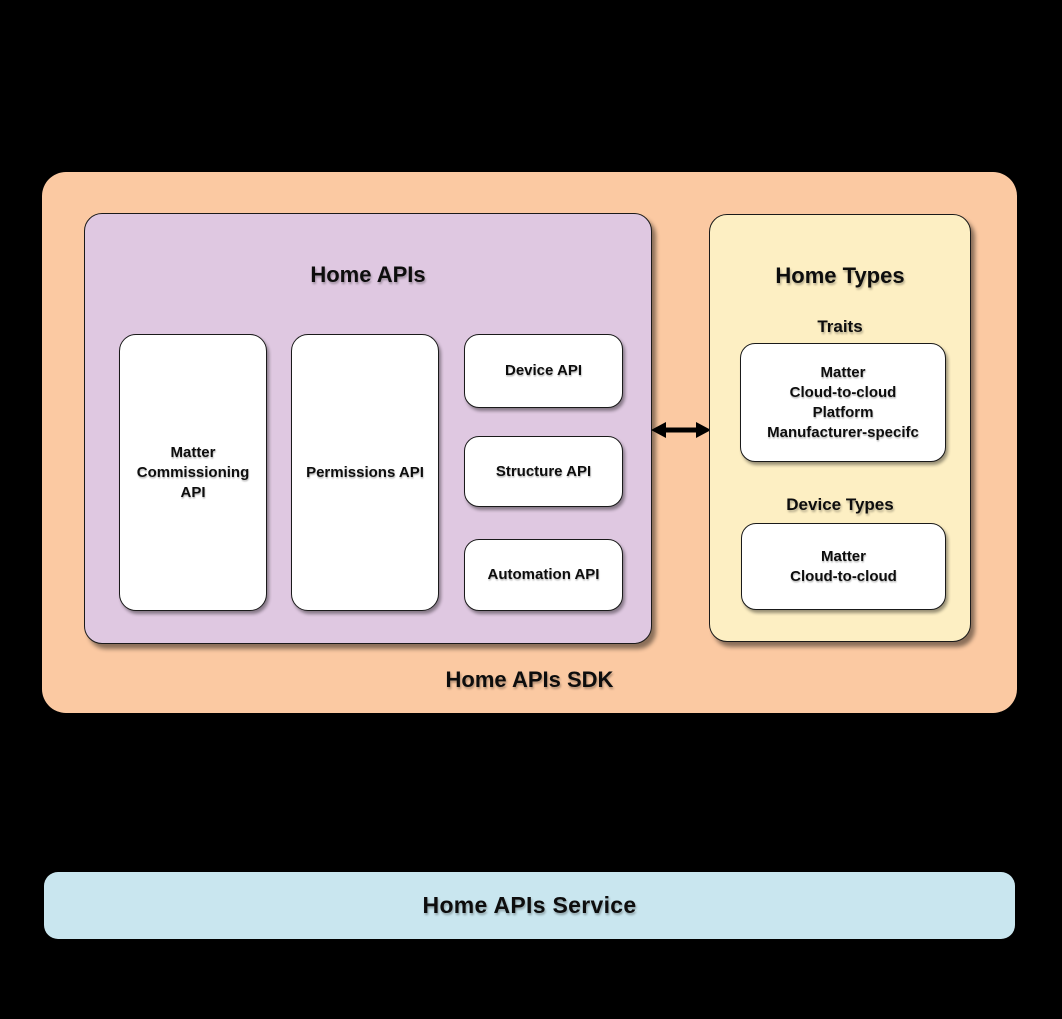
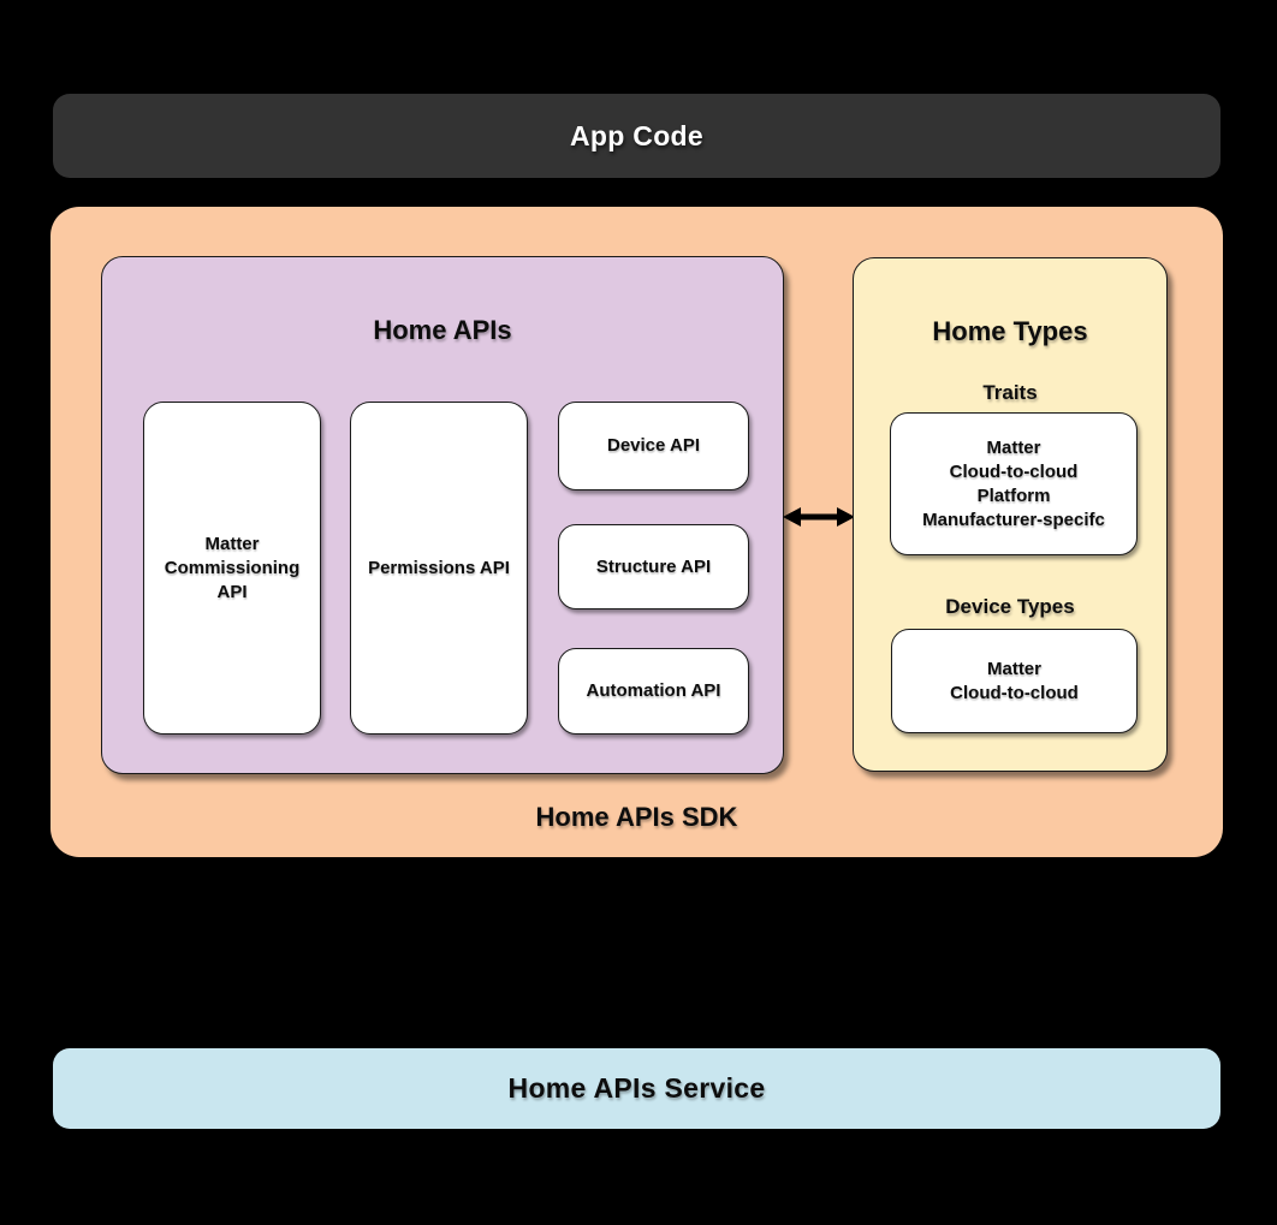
+ App Code
  Home APIs
  Matter
  Commissioning
  API
  Permissions API
  Device API
  Structure API
  Automation API
  Home Types
  Traits
  Matter
  Cloud-to-cloud
  Platform
  Manufacturer-specifc
  Device Types
  Matter
  Cloud-to-cloud
  Home APIs SDK
  Home APIs Service
